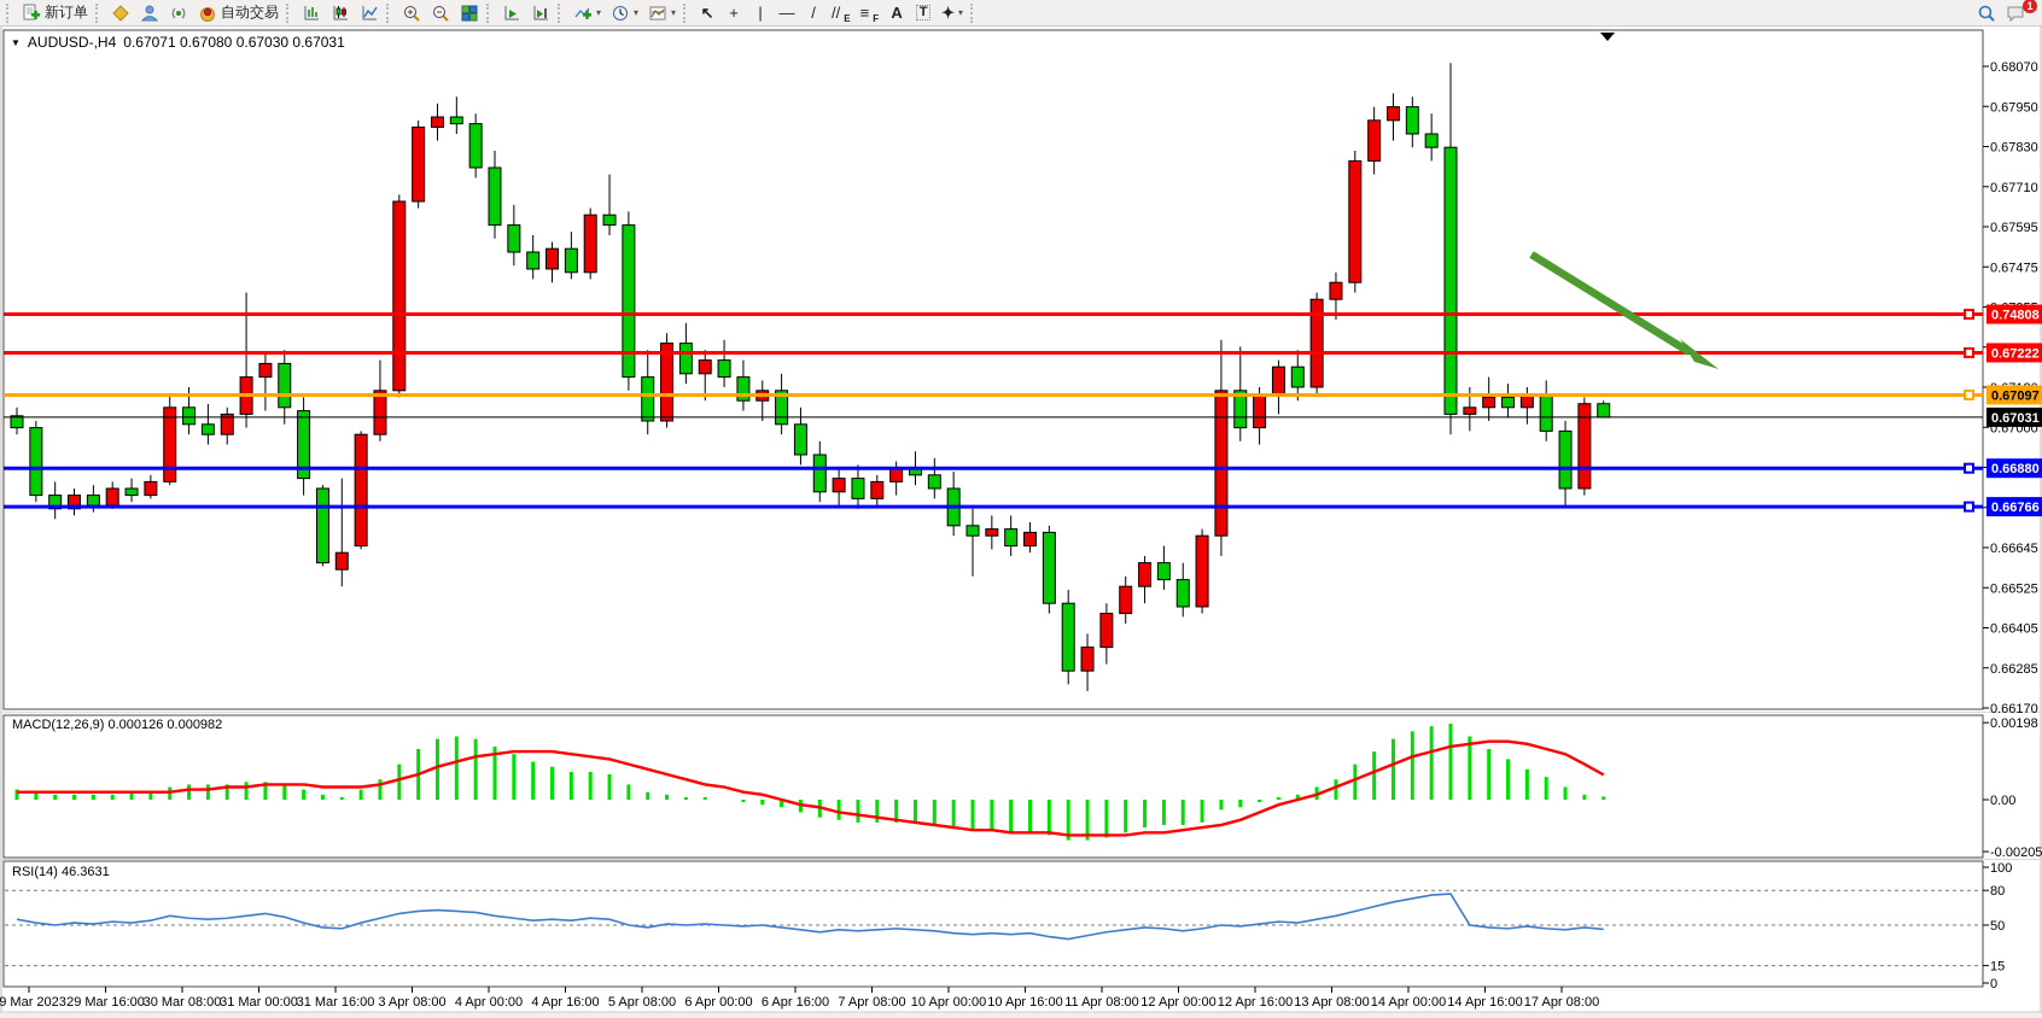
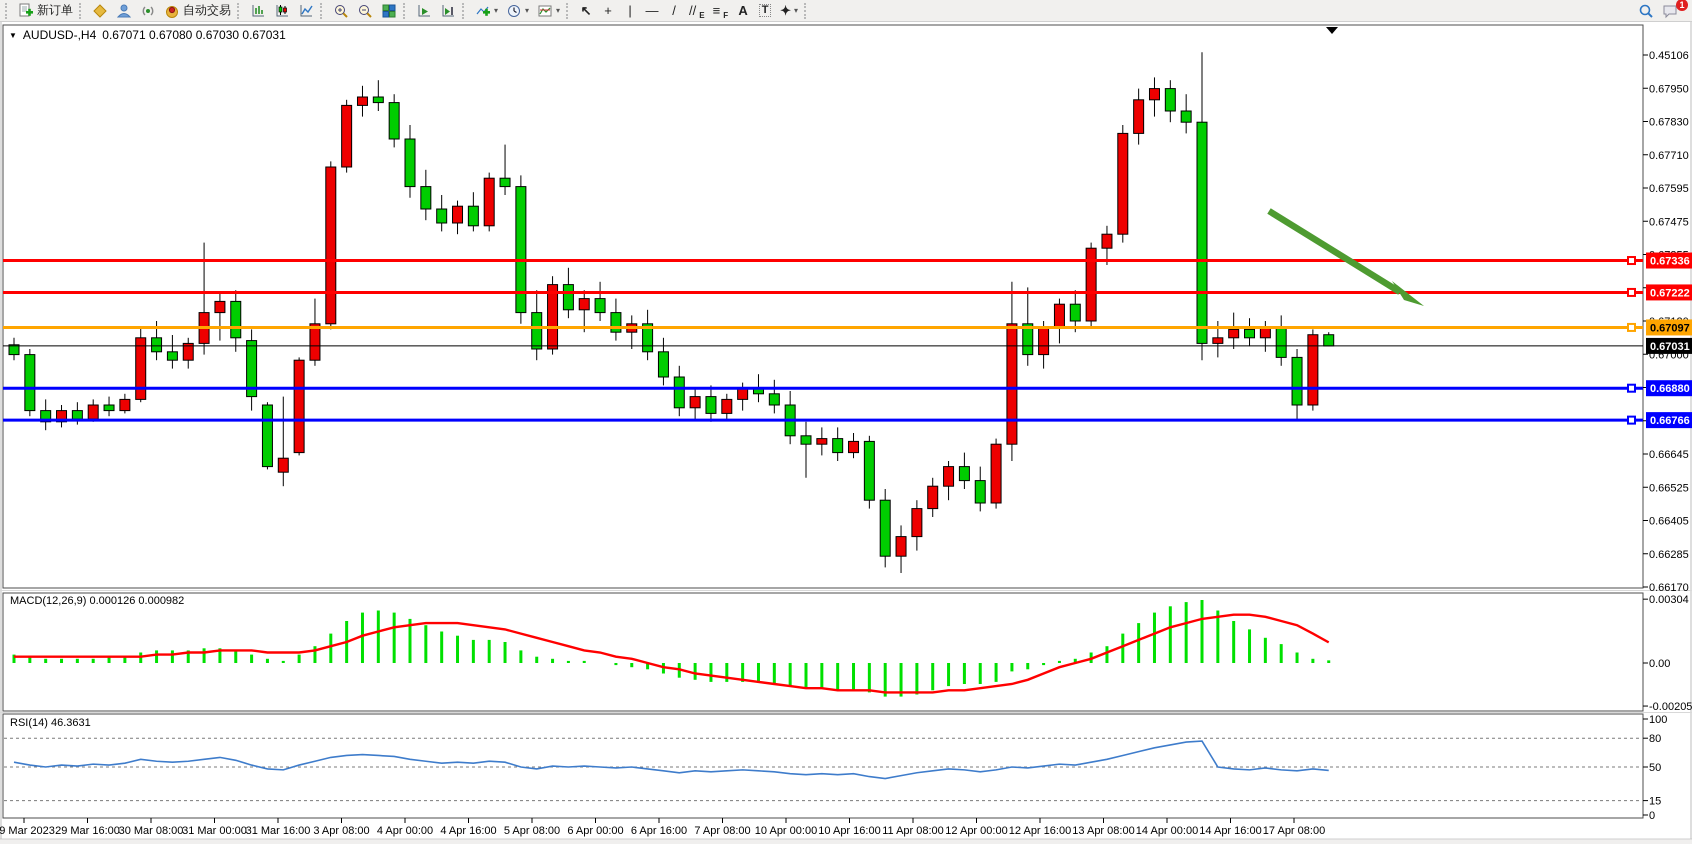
  新订单
  自动交易
  ▾
  ▾
  ▾
  ↖
  +
  |
  —
  /
  //
  E
  ≡
  F
  A
  T
  ✦
  ▾
  1
- 0.68070
+ 0.45106
  0.67950
  0.67830
  0.67710
  0.67595
  0.67475
  0.67000
  0.66645
  0.66525
  0.66405
  0.66285
  0.66170
- 0.00198
+ 0.00304
  0.00
  -0.00205
  100
  80
  50
  15
  0
  9 Mar 2023
  29 Mar 16:00
  30 Mar 08:00
  31 Mar 00:00
  31 Mar 16:00
  3 Apr 08:00
  4 Apr 00:00
  4 Apr 16:00
  5 Apr 08:00
  6 Apr 00:00
  6 Apr 16:00
  7 Apr 08:00
  10 Apr 00:00
  10 Apr 16:00
  11 Apr 08:00
  12 Apr 00:00
  12 Apr 16:00
  13 Apr 08:00
  14 Apr 00:00
  14 Apr 16:00
  17 Apr 08:00
- 0.74808
+ 0.67336
  0.67222
  0.67097
  0.66880
  0.66766
  0.67031
  ▼
  AUDUSD-,H4
  0.67071 0.67080 0.67030 0.67031
  MACD(12,26,9) 0.000126 0.000982
  RSI(14) 46.3631
